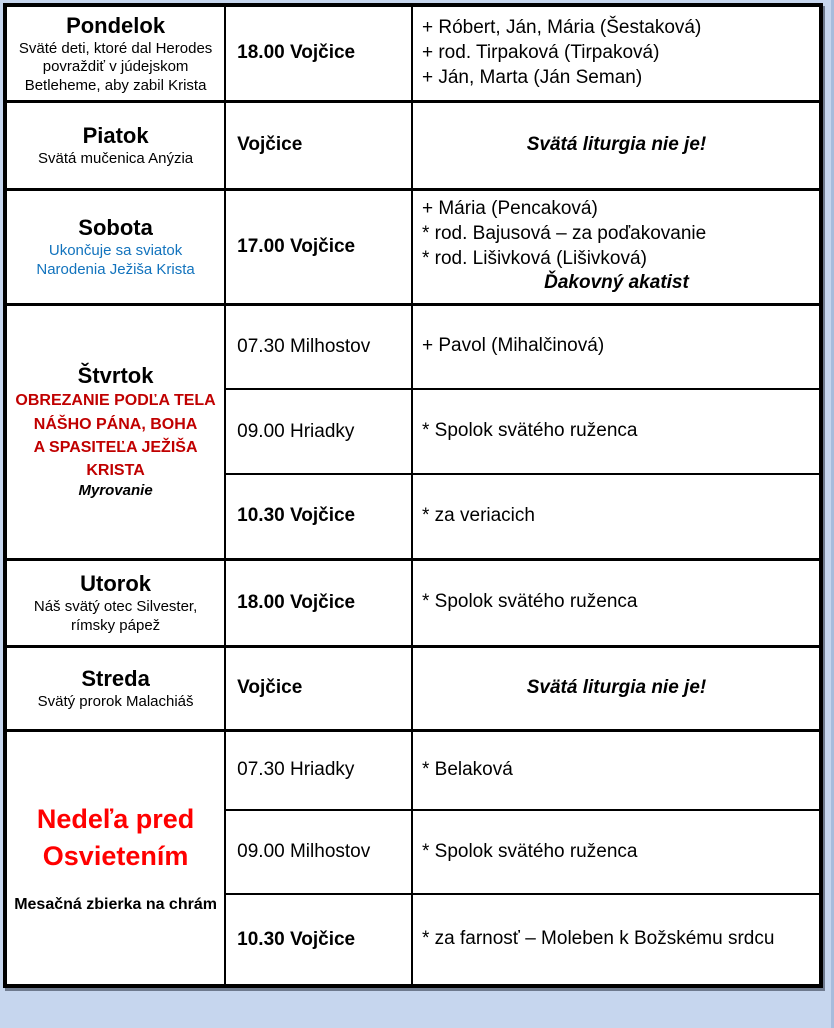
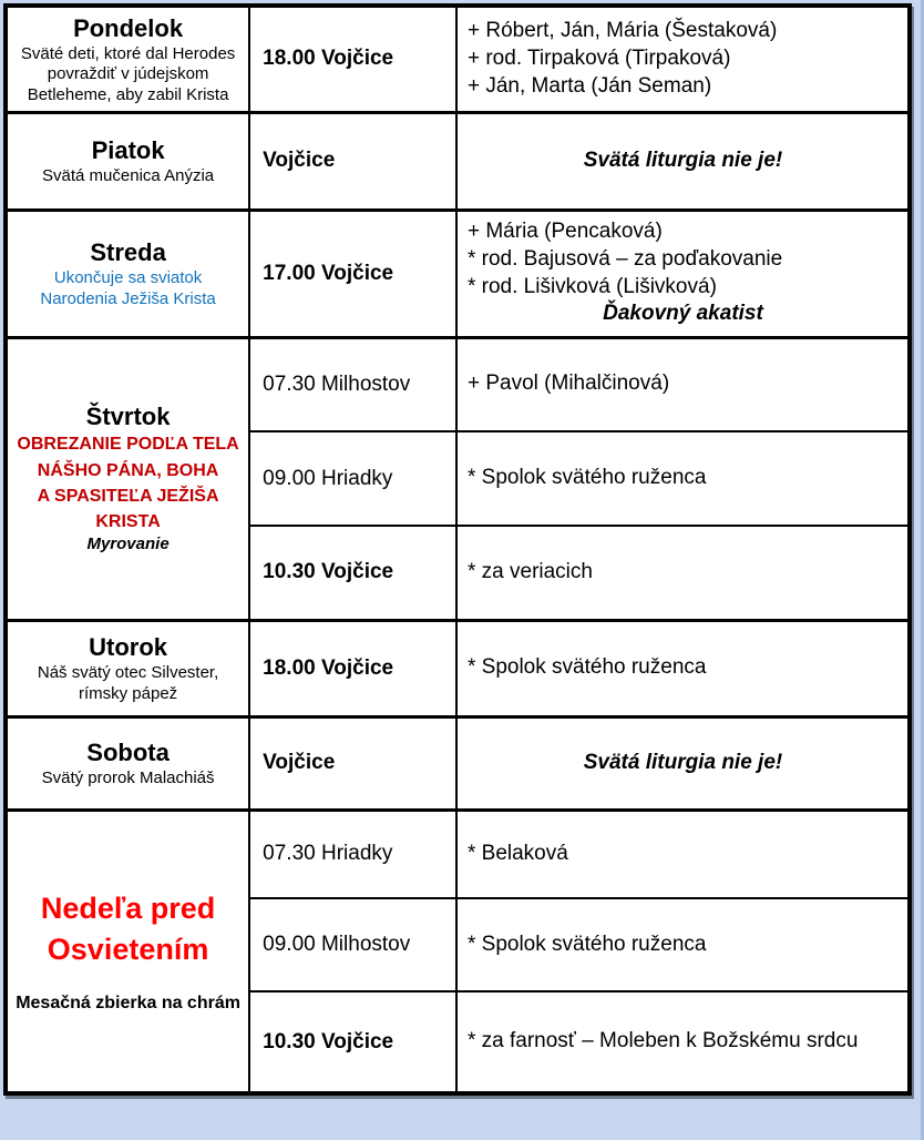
  Pondelok Sväté deti, ktoré dal Herodes povraždiť v júdejskom Betleheme, aby zabil Krista	18.00 Vojčice	+ Róbert, Ján, Mária (Šestaková) + rod. Tirpaková (Tirpaková) + Ján, Marta (Ján Seman)
  Piatok Svätá mučenica Anýzia	Vojčice	Svätá liturgia nie je!
- Sobota Ukončuje sa sviatok Narodenia Ježiša Krista	17.00 Vojčice	+ Mária (Pencaková) * rod. Bajusová – za poďakovanie * rod. Lišivková (Lišivková) Ďakovný akatist
+ Streda Ukončuje sa sviatok Narodenia Ježiša Krista	17.00 Vojčice	+ Mária (Pencaková) * rod. Bajusová – za poďakovanie * rod. Lišivková (Lišivková) Ďakovný akatist
  Štvrtok OBREZANIE PODĽA TELA NÁŠHO PÁNA, BOHA A SPASITEĽA JEŽIŠA KRISTA Myrovanie	07.30 Milhostov	+ Pavol (Mihalčinová)
  09.00 Hriadky	* Spolok svätého ruženca
  10.30 Vojčice	* za veriacich
  Utorok Náš svätý otec Silvester, rímsky pápež	18.00 Vojčice	* Spolok svätého ruženca
- Streda Svätý prorok Malachiáš	Vojčice	Svätá liturgia nie je!
+ Sobota Svätý prorok Malachiáš	Vojčice	Svätá liturgia nie je!
  Nedeľa pred Osvietením Mesačná zbierka na chrám	07.30 Hriadky	* Belaková
  09.00 Milhostov	* Spolok svätého ruženca
  10.30 Vojčice	* za farnosť – Moleben k Božskému srdcu
